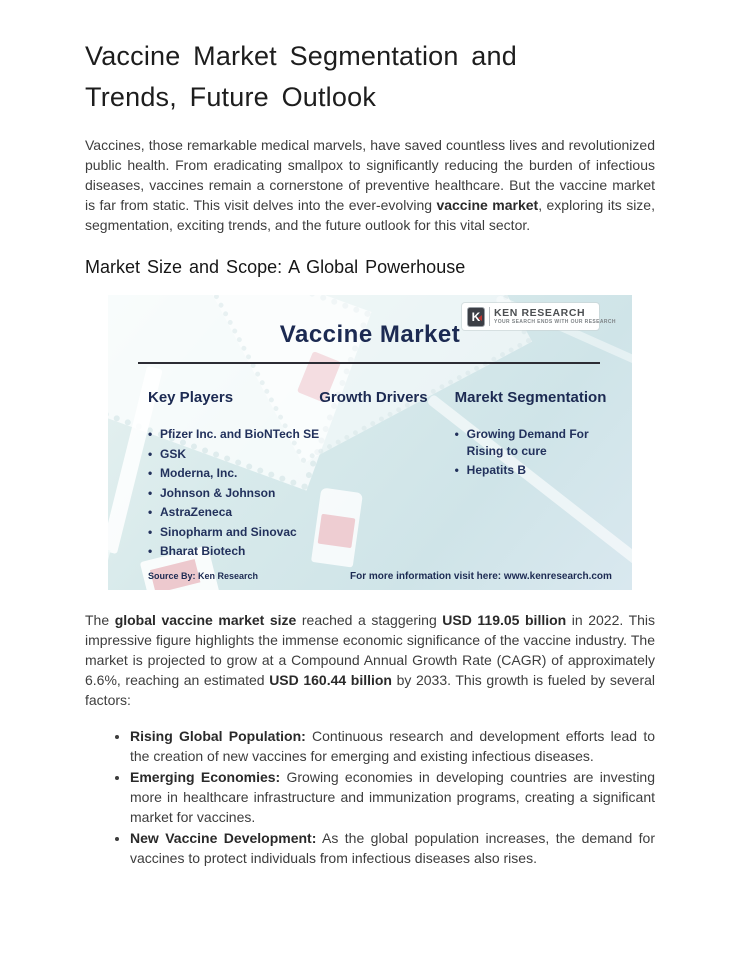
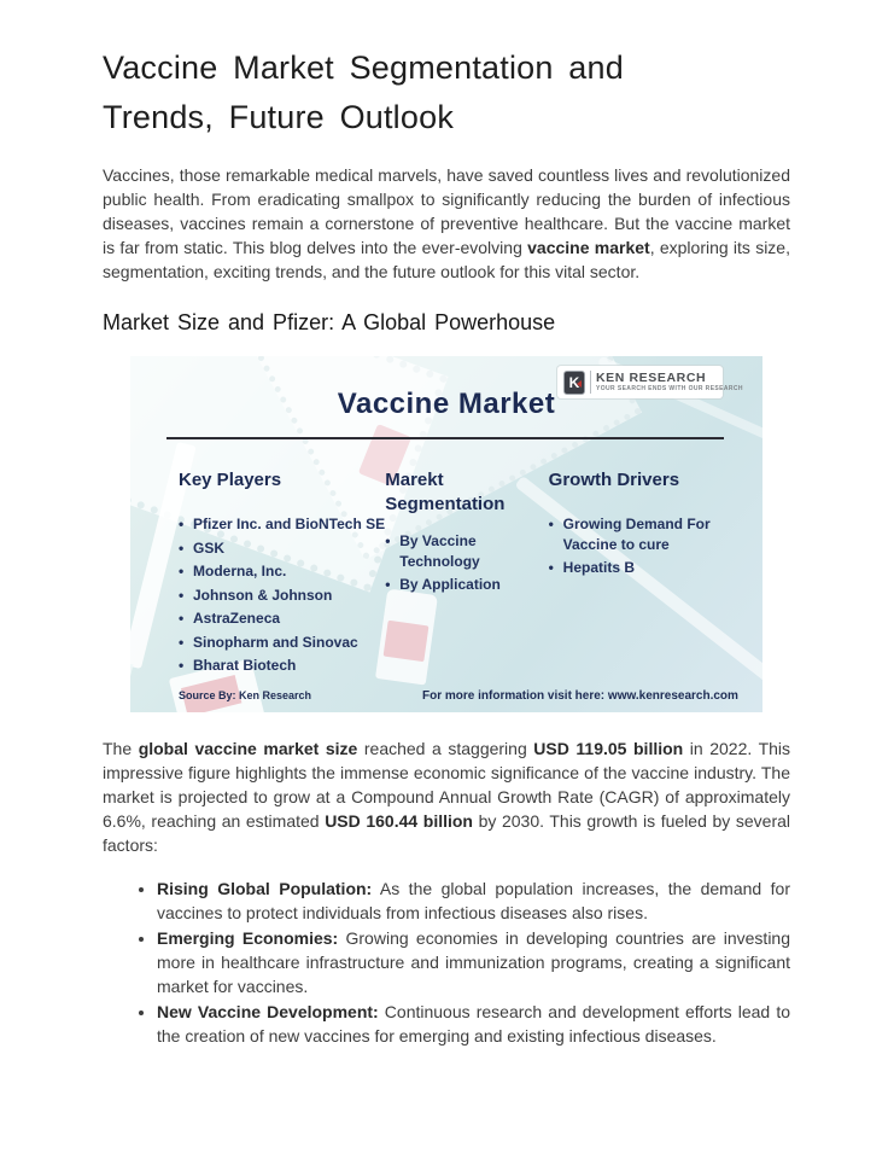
  Vaccine Market Segmentation and
  Trends, Future Outlook
- Vaccines, those remarkable medical marvels, have saved countless lives and revolutionized public health. From eradicating smallpox to significantly reducing the burden of infectious diseases, vaccines remain a cornerstone of preventive healthcare. But the vaccine market is far from static. This visit delves into the ever-evolving vaccine market, exploring its size, segmentation, exciting trends, and the future outlook for this vital sector.
+ Vaccines, those remarkable medical marvels, have saved countless lives and revolutionized public health. From eradicating smallpox to significantly reducing the burden of infectious diseases, vaccines remain a cornerstone of preventive healthcare. But the vaccine market is far from static. This blog delves into the ever-evolving vaccine market, exploring its size, segmentation, exciting trends, and the future outlook for this vital sector.
- Market Size and Scope: A Global Powerhouse
+ Market Size and Pfizer: A Global Powerhouse
  K
  KEN RESEARCH
  Vaccine Market
  Key Players
  Pfizer Inc. and BioNTech SE
  GSK
  Moderna, Inc.
  Johnson & Johnson
  AstraZeneca
  Sinopharm and Sinovac
  Bharat Biotech
- Growth Drivers
+ Marekt Segmentation
+ By Vaccine Technology
+ By Application
- Marekt Segmentation
+ Growth Drivers
- Growing Demand For Rising to cure
+ Growing Demand For Vaccine to cure
  Hepatits B
  Source By: Ken Research
  For more information visit here: www.kenresearch.com
- The global vaccine market size reached a staggering USD 119.05 billion in 2022. This impressive figure highlights the immense economic significance of the vaccine industry. The market is projected to grow at a Compound Annual Growth Rate (CAGR) of approximately 6.6%, reaching an estimated USD 160.44 billion by 2033. This growth is fueled by several factors:
+ The global vaccine market size reached a staggering USD 119.05 billion in 2022. This impressive figure highlights the immense economic significance of the vaccine industry. The market is projected to grow at a Compound Annual Growth Rate (CAGR) of approximately 6.6%, reaching an estimated USD 160.44 billion by 2030. This growth is fueled by several factors:
- Rising Global Population: Continuous research and development efforts lead to the creation of new vaccines for emerging and existing infectious diseases.
+ Rising Global Population: As the global population increases, the demand for vaccines to protect individuals from infectious diseases also rises.
  Emerging Economies: Growing economies in developing countries are investing more in healthcare infrastructure and immunization programs, creating a significant market for vaccines.
- New Vaccine Development: As the global population increases, the demand for vaccines to protect individuals from infectious diseases also rises.
+ New Vaccine Development: Continuous research and development efforts lead to the creation of new vaccines for emerging and existing infectious diseases.
